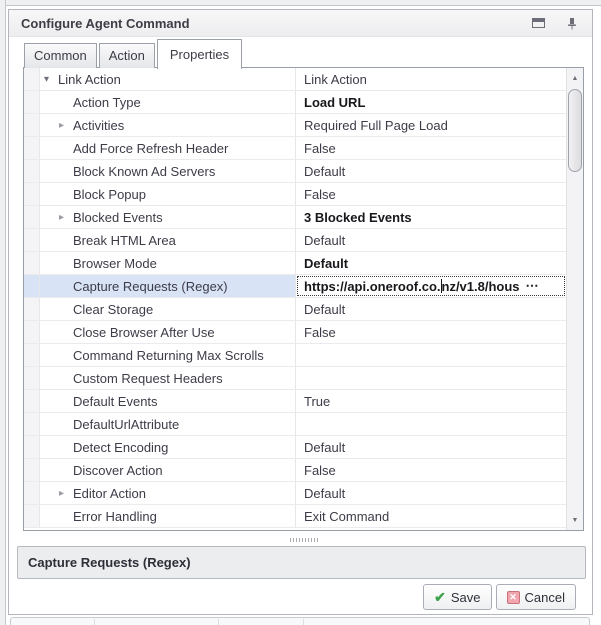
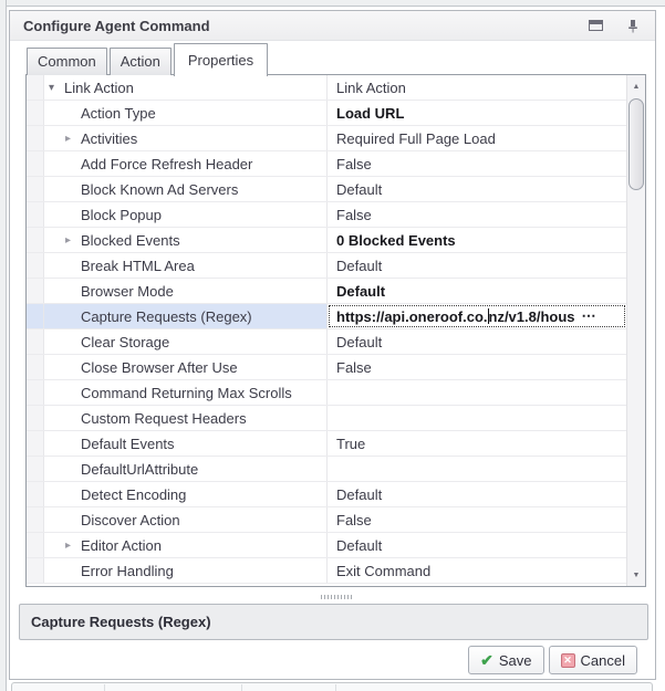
  Configure Agent Command
  Common
  Action
  Properties
  ▾
  Link Action
  Link Action
  Action Type
  Load URL
  ▸
  Activities
  Required Full Page Load
  Add Force Refresh Header
  False
  Block Known Ad Servers
  Default
  Block Popup
  False
  ▸
  Blocked Events
- 3 Blocked Events
+ 0 Blocked Events
  Break HTML Area
  Default
  Browser Mode
  Default
  Capture Requests (Regex)
  https://api.oneroof.co.
  nz/v1.8/hous
  ⋯
  Clear Storage
  Default
  Close Browser After Use
  False
  Command Returning Max Scrolls
  Custom Request Headers
  Default Events
  True
  DefaultUrlAttribute
  Detect Encoding
  Default
  Discover Action
  False
  ▸
  Editor Action
  Default
  Error Handling
  Exit Command
  Capture Requests (Regex)
  ✔
  Save
  ✕
  Cancel
